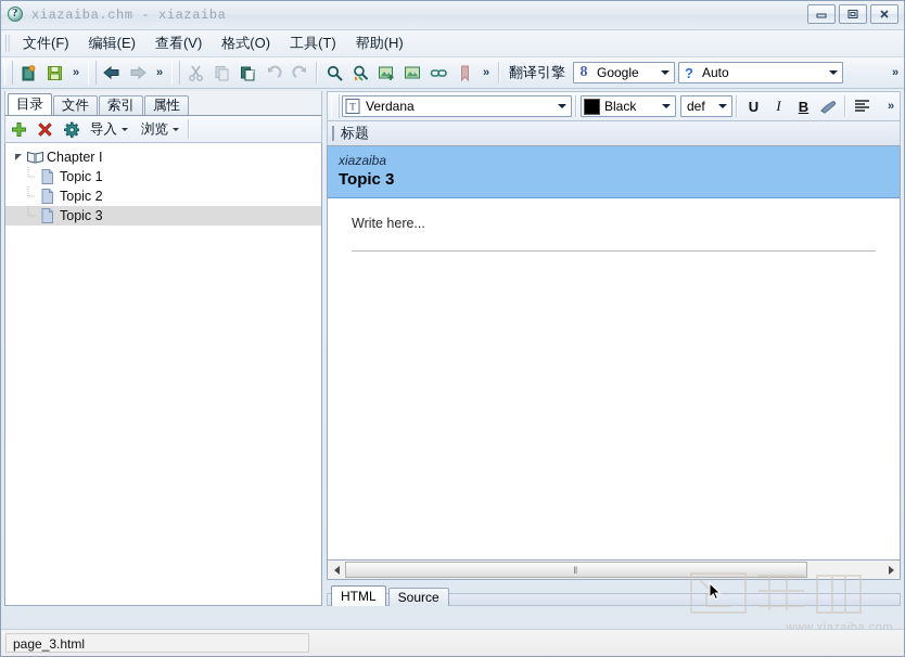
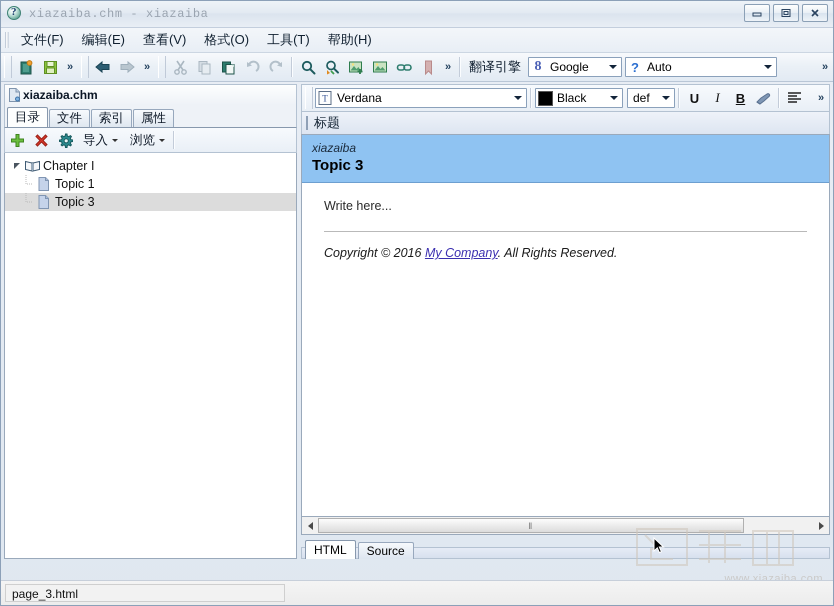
  ?
  xiazaiba.chm - xiazaiba
  文件(F)
  编辑(E)
  查看(V)
  格式(O)
  工具(T)
  帮助(H)
  »
  »
  »
  翻译引擎
  8
  Google
  ?
  Auto
  »
+ xiazaiba.chm
  目录
  文件
  索引
  属性
  导入
  浏览
  Chapter I
  Topic 1
- Topic 2
  Topic 3
  T
  Verdana
  Black
  def
  U
  I
  B
  »
  标题
  xiazaiba
  Topic 3
  Write here...
+ Copyright © 2016 My Company. All Rights Reserved.
  ‖
  HTML
  Source
  www.xiazaiba.com
  page_3.html
